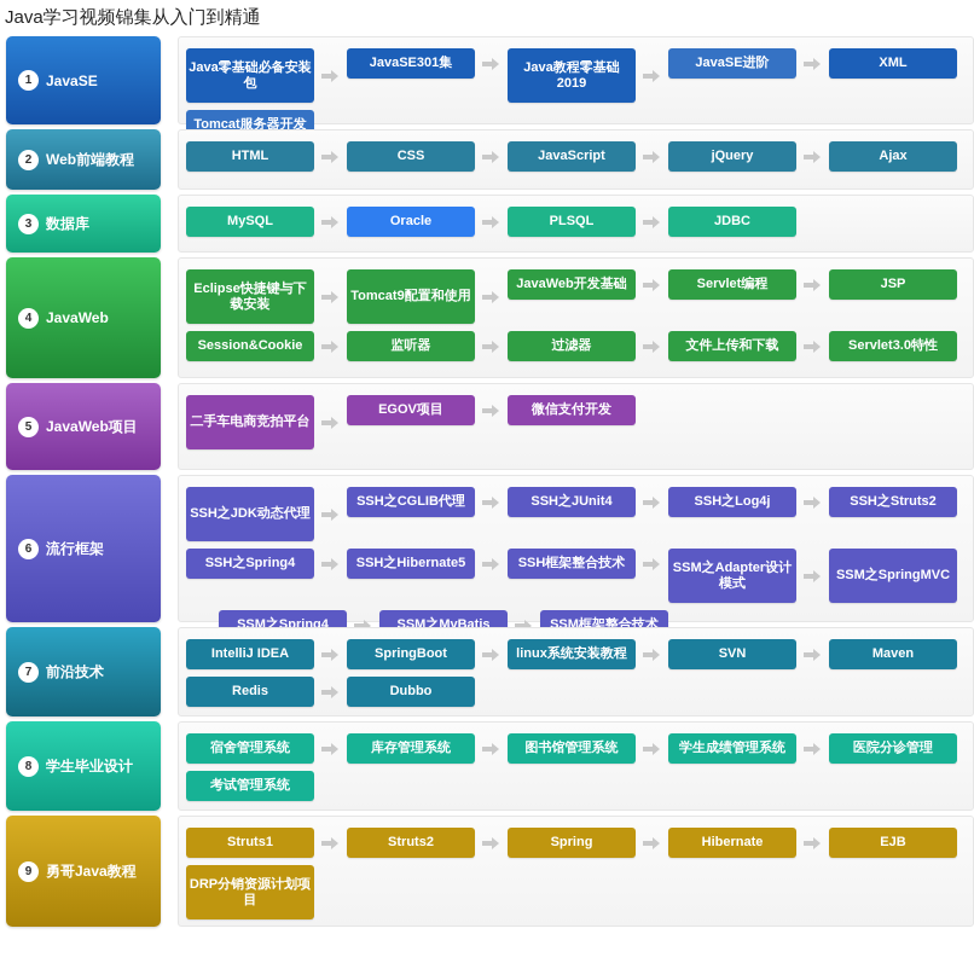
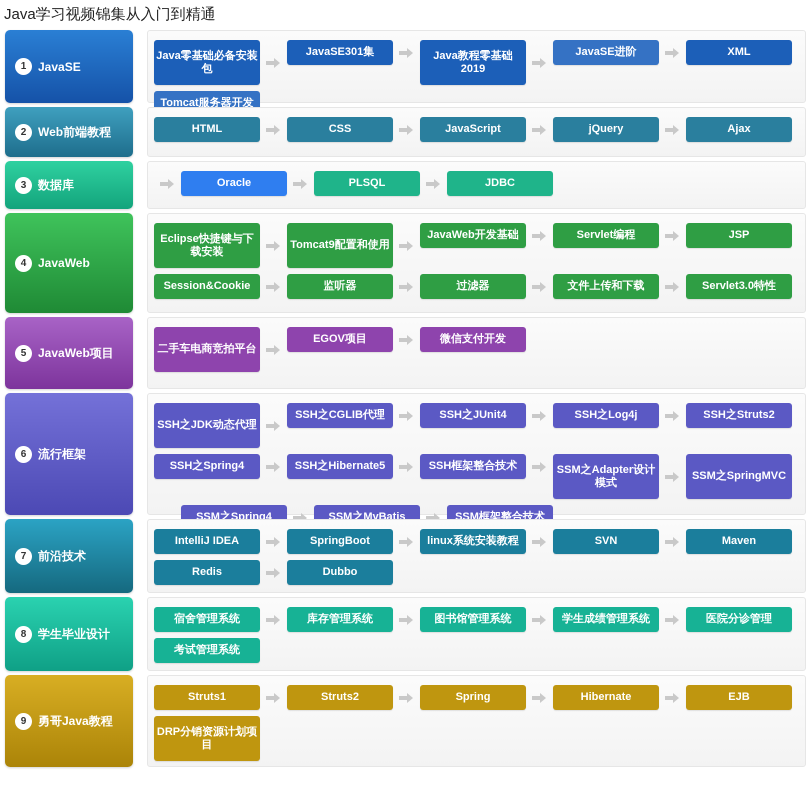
  Java学习视频锦集从入门到精通
  1
  JavaSE
  Java零基础必备安装包
  JavaSE301集
  Java教程零基础2019
  JavaSE进阶
  XML
  Tomcat服务器开发
  2
  Web前端教程
  HTML
  CSS
  JavaScript
  jQuery
  Ajax
  3
  数据库
- MySQL
  Oracle
  PLSQL
  JDBC
  4
  JavaWeb
  Eclipse快捷键与下载安装
  Tomcat9配置和使用
  JavaWeb开发基础
  Servlet编程
  JSP
  Session&Cookie
  监听器
  过滤器
  文件上传和下载
  Servlet3.0特性
  5
  JavaWeb项目
  二手车电商竞拍平台
  EGOV项目
  微信支付开发
  6
  流行框架
  SSH之JDK动态代理
  SSH之CGLIB代理
  SSH之JUnit4
  SSH之Log4j
  SSH之Struts2
  SSH之Spring4
  SSH之Hibernate5
  SSH框架整合技术
  SSM之Adapter设计模式
  SSM之SpringMVC
  SSM之Spring4
  SSM之MyBatis
  SSM框架整合技术
  7
  前沿技术
  IntelliJ IDEA
  SpringBoot
  linux系统安装教程
  SVN
  Maven
  Redis
  Dubbo
  8
  学生毕业设计
  宿舍管理系统
  库存管理系统
  图书馆管理系统
  学生成绩管理系统
  医院分诊管理
  考试管理系统
  9
  勇哥Java教程
  Struts1
  Struts2
  Spring
  Hibernate
  EJB
  DRP分销资源计划项目
